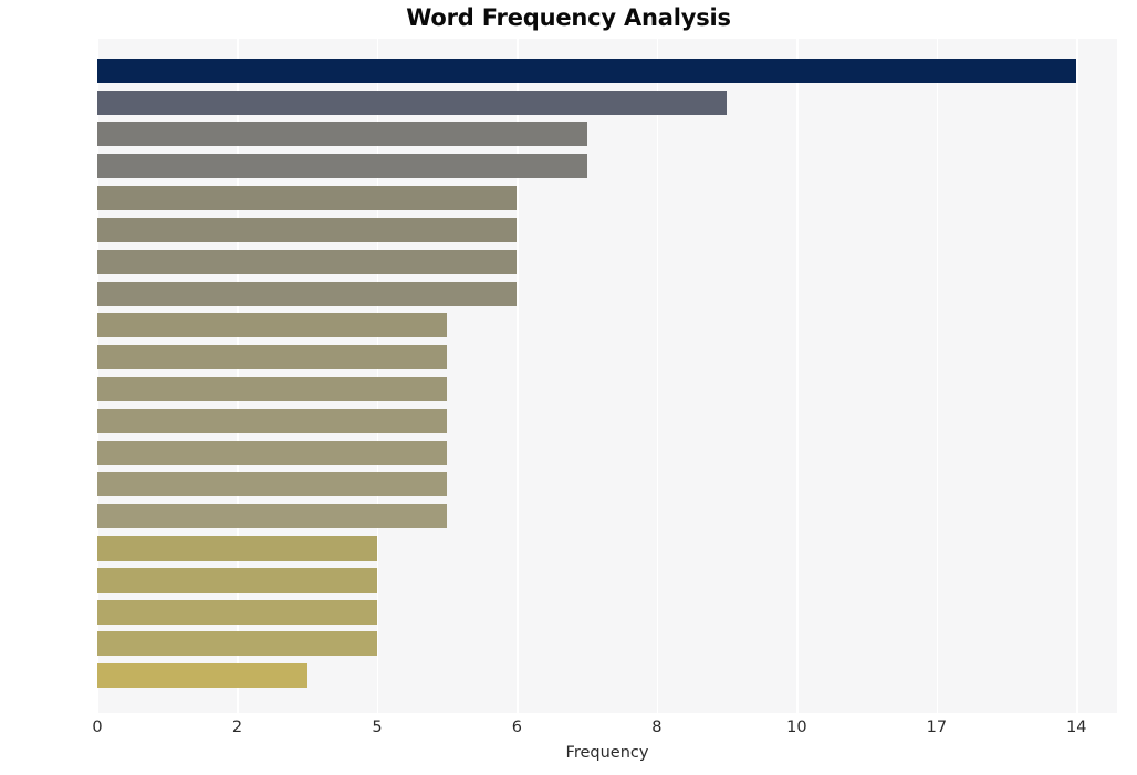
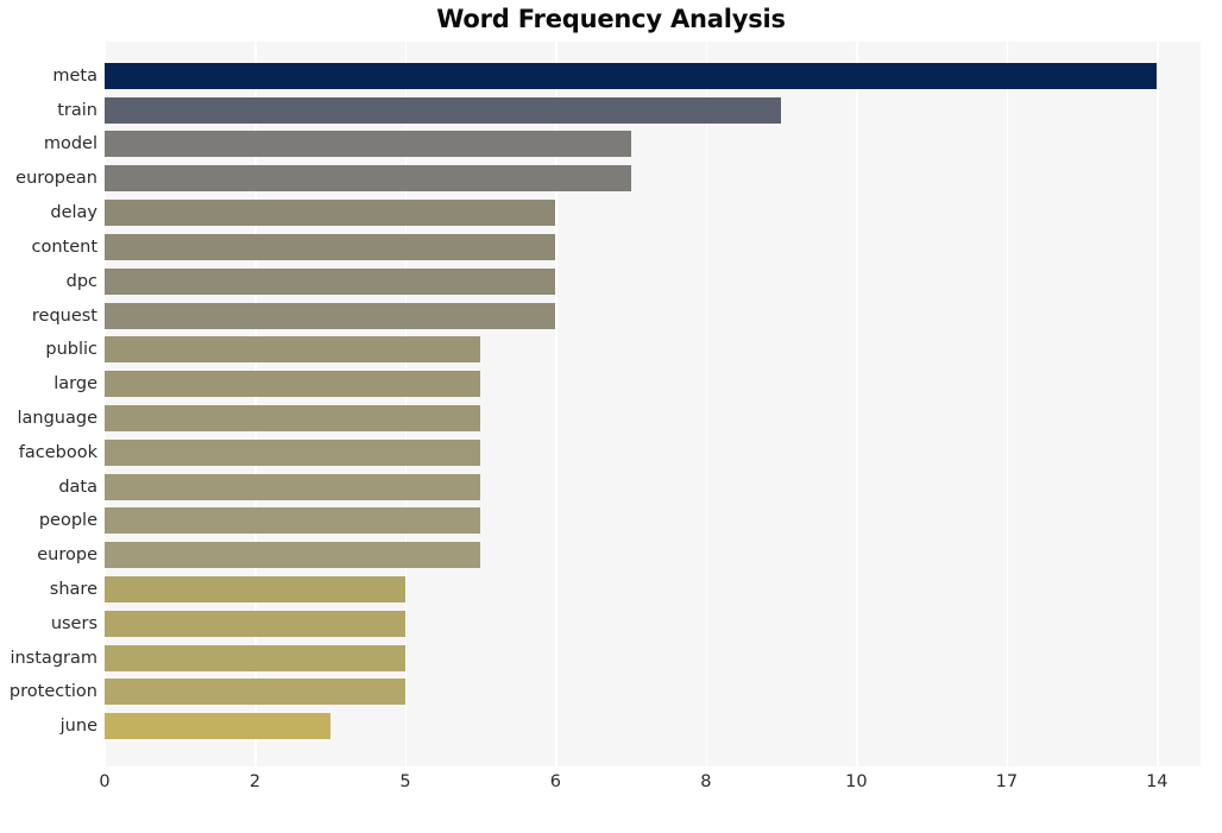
  Word Frequency Analysis
+ meta
+ train
+ model
+ european
+ delay
+ content
+ dpc
+ request
+ public
+ large
+ language
+ facebook
+ data
+ people
+ europe
+ share
+ users
+ instagram
+ protection
+ june
  0
  2
  5
  6
  8
  10
  17
  14
- Frequency
